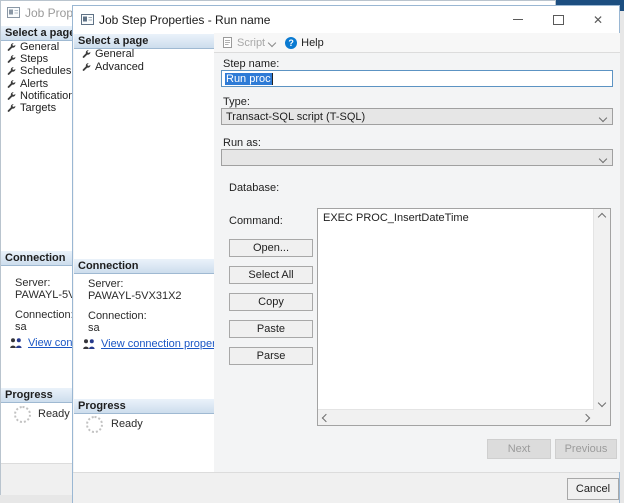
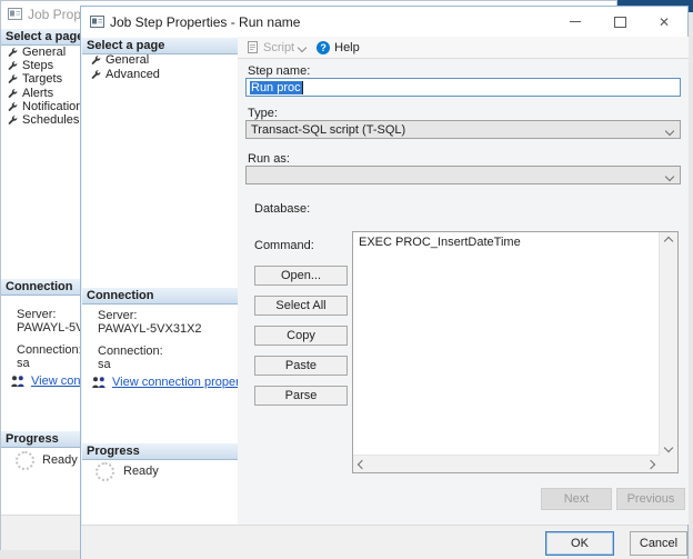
  Select a pag
  General
  Steps
- Schedules
+ Targets
  Alerts
  Notificatio
- Targets
+ Schedules
  Connection
  Server:
  Connection
  sa
  View con
  Progress
  Ready
  Job Step Properties - Run name
  ✕
  Select a page
  General
  Advanced
  Connection
  Server:
  PAWAYL-5VX31X2
  Connection:
  sa
  View connection prope
  Progress
  Ready
  Script
  ?
  Help
  Step name:
  Run proc
  Type:
  Transact-SQL script (T-SQL)
  Run as:
  Database:
  Command:
  EXEC PROC_InsertDateTime
  Open...
  Select All
  Copy
  Paste
  Parse
  Next
  Previous
+ OK
  Cancel
